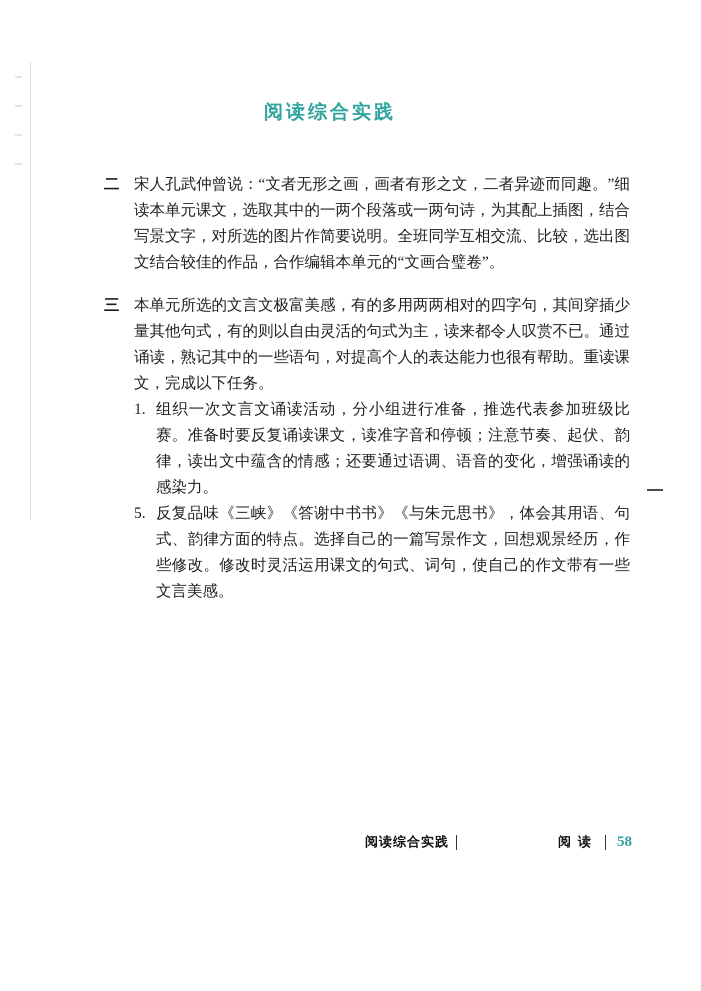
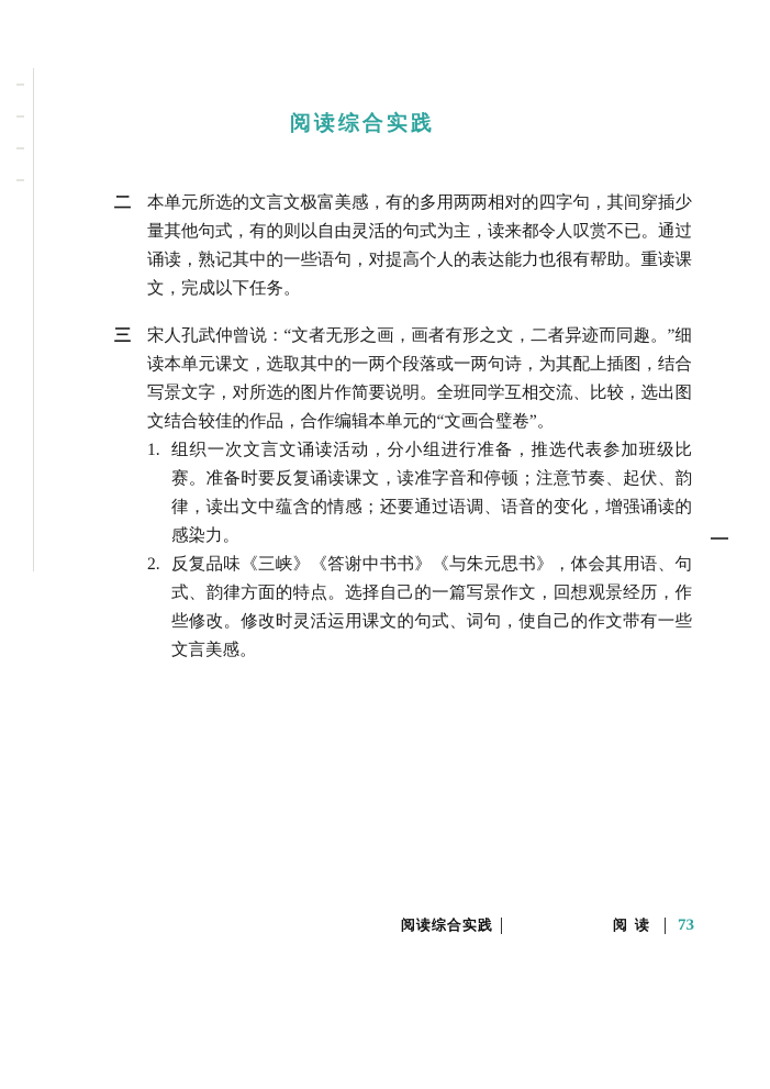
  阅读综合实践
  二
- 宋人孔武仲曾说：“文者无形之画，画者有形之文，二者异迹而同趣。”细读本单元课文，选取其中的一两个段落或一两句诗，为其配上插图，结合写景文字，对所选的图片作简要说明。全班同学互相交流、比较，选出图文结合较佳的作品，合作编辑本单元的“文画合璧卷”。
+ 本单元所选的文言文极富美感，有的多用两两相对的四字句，其间穿插少量其他句式，有的则以自由灵活的句式为主，读来都令人叹赏不已。通过诵读，熟记其中的一些语句，对提高个人的表达能力也很有帮助。重读课文，完成以下任务。
  三
- 本单元所选的文言文极富美感，有的多用两两相对的四字句，其间穿插少量其他句式，有的则以自由灵活的句式为主，读来都令人叹赏不已。通过诵读，熟记其中的一些语句，对提高个人的表达能力也很有帮助。重读课文，完成以下任务。
+ 宋人孔武仲曾说：“文者无形之画，画者有形之文，二者异迹而同趣。”细读本单元课文，选取其中的一两个段落或一两句诗，为其配上插图，结合写景文字，对所选的图片作简要说明。全班同学互相交流、比较，选出图文结合较佳的作品，合作编辑本单元的“文画合璧卷”。
  1.
  组织一次文言文诵读活动，分小组进行准备，推选代表参加班级比赛。准备时要反复诵读课文，读准字音和停顿；注意节奏、起伏、韵律，读出文中蕴含的情感；还要通过语调、语音的变化，增强诵读的感染力。
- 5.
+ 2.
  反复品味《三峡》《答谢中书书》《与朱元思书》，体会其用语、句式、韵律方面的特点。选择自己的一篇写景作文，回想观景经历，作些修改。修改时灵活运用课文的句式、词句，使自己的作文带有一些文言美感。
  阅读综合实践
  阅读
- 58
+ 73
